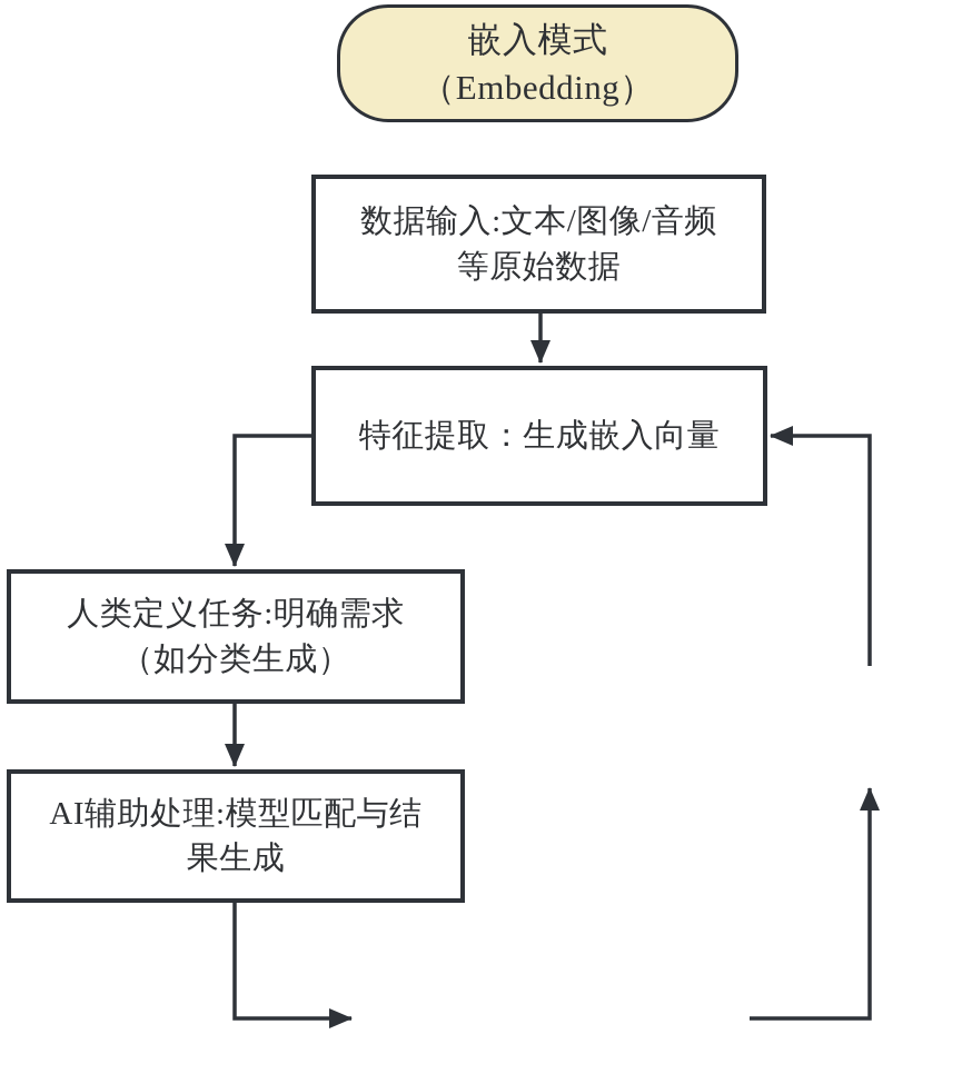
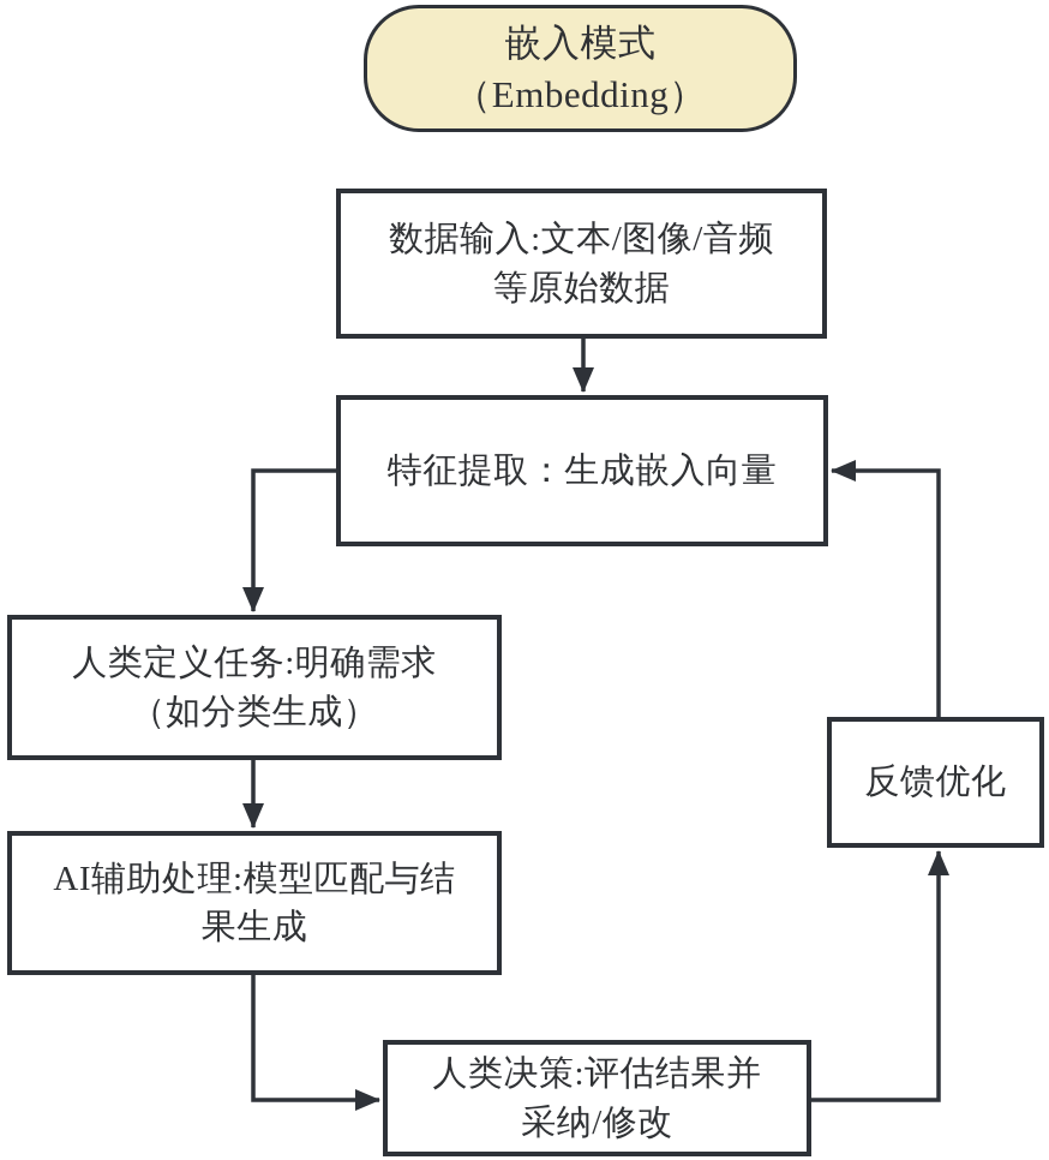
  嵌入模式
  （Embedding）
  数据输入:文本/图像/音频
  等原始数据
  特征提取：生成嵌入向量
  人类定义任务:明确需求
  （如分类生成）
  AI辅助处理:模型匹配与结
  果生成
+ 人类决策:评估结果并
+ 采纳/修改
+ 反馈优化
